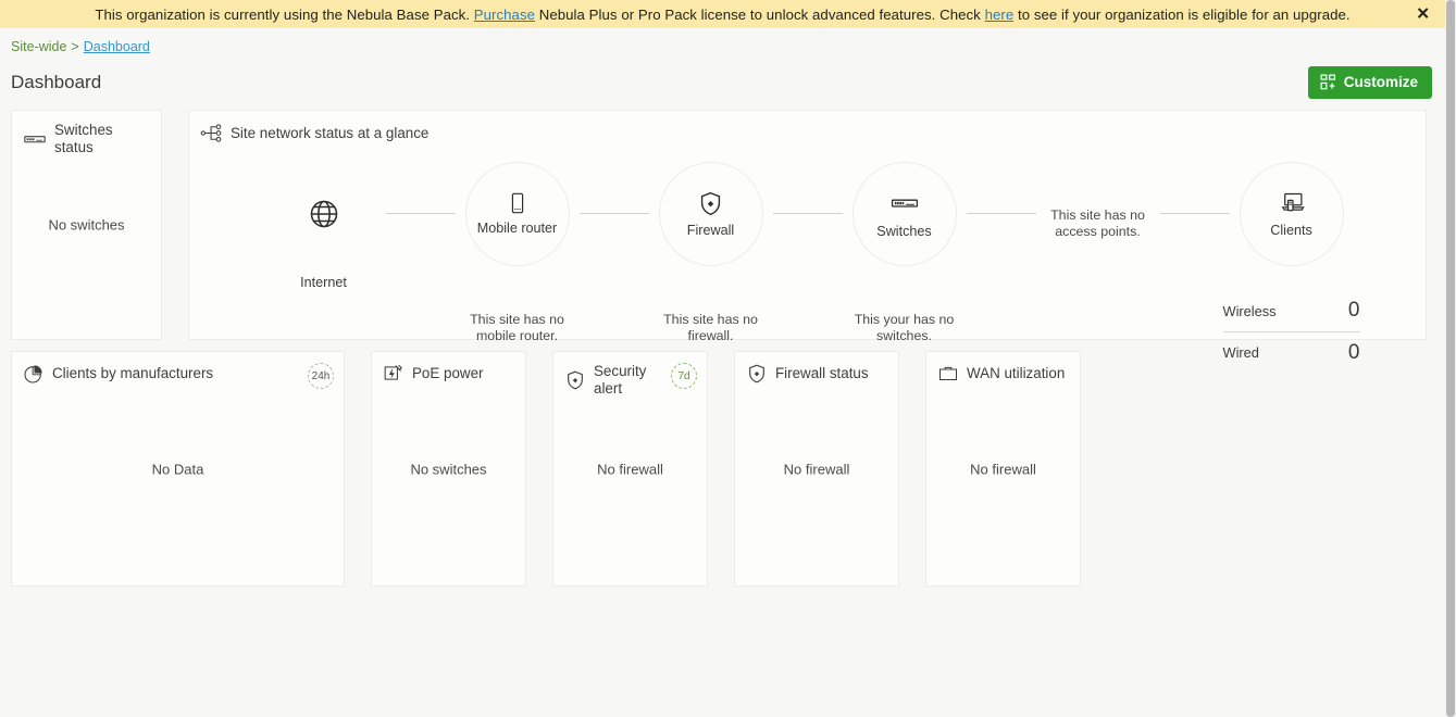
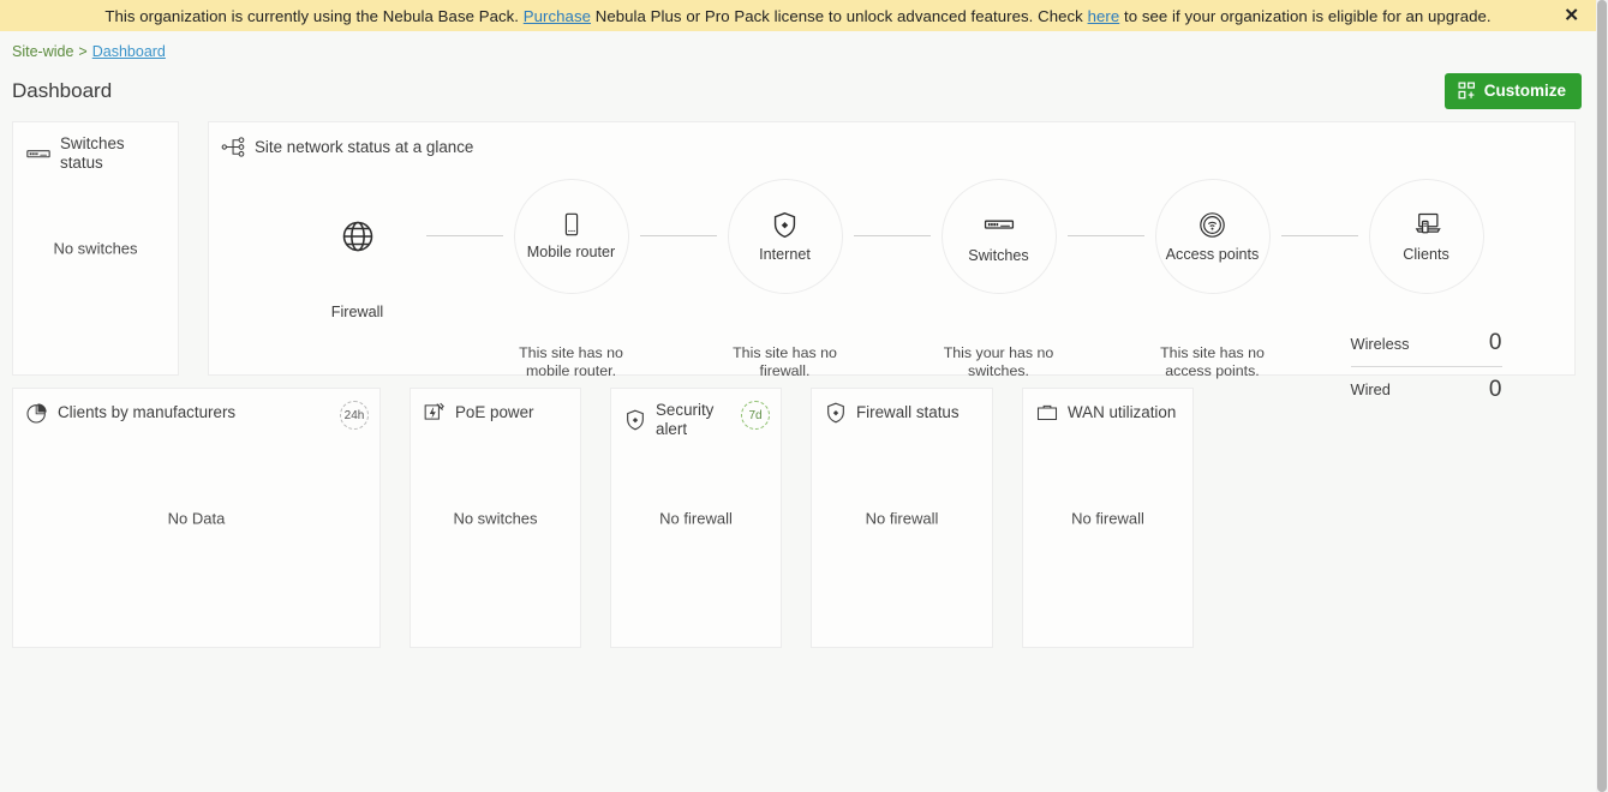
  This organization is currently using the Nebula Base Pack. Purchase Nebula Plus or Pro Pack license to unlock advanced features. Check here to see if your organization is eligible for an upgrade.
  ✕
  Site-wide
  >
  Dashboard
  Dashboard
  Customize
  Switches status
  No switches
  Site network status at a glance
- Internet
+ Firewall
  Mobile router
  This site has no mobile router.
- Firewall
+ Internet
  This site has no firewall.
  Switches
  This your has no switches.
+ Access points
  This site has no access points.
  Clients
  Wireless
  0
  Wired
  0
  Clients by manufacturers
  24h
  No Data
  PoE power
  No switches
  Security alert
  7d
  No firewall
  Firewall status
  No firewall
  WAN utilization
  No firewall
